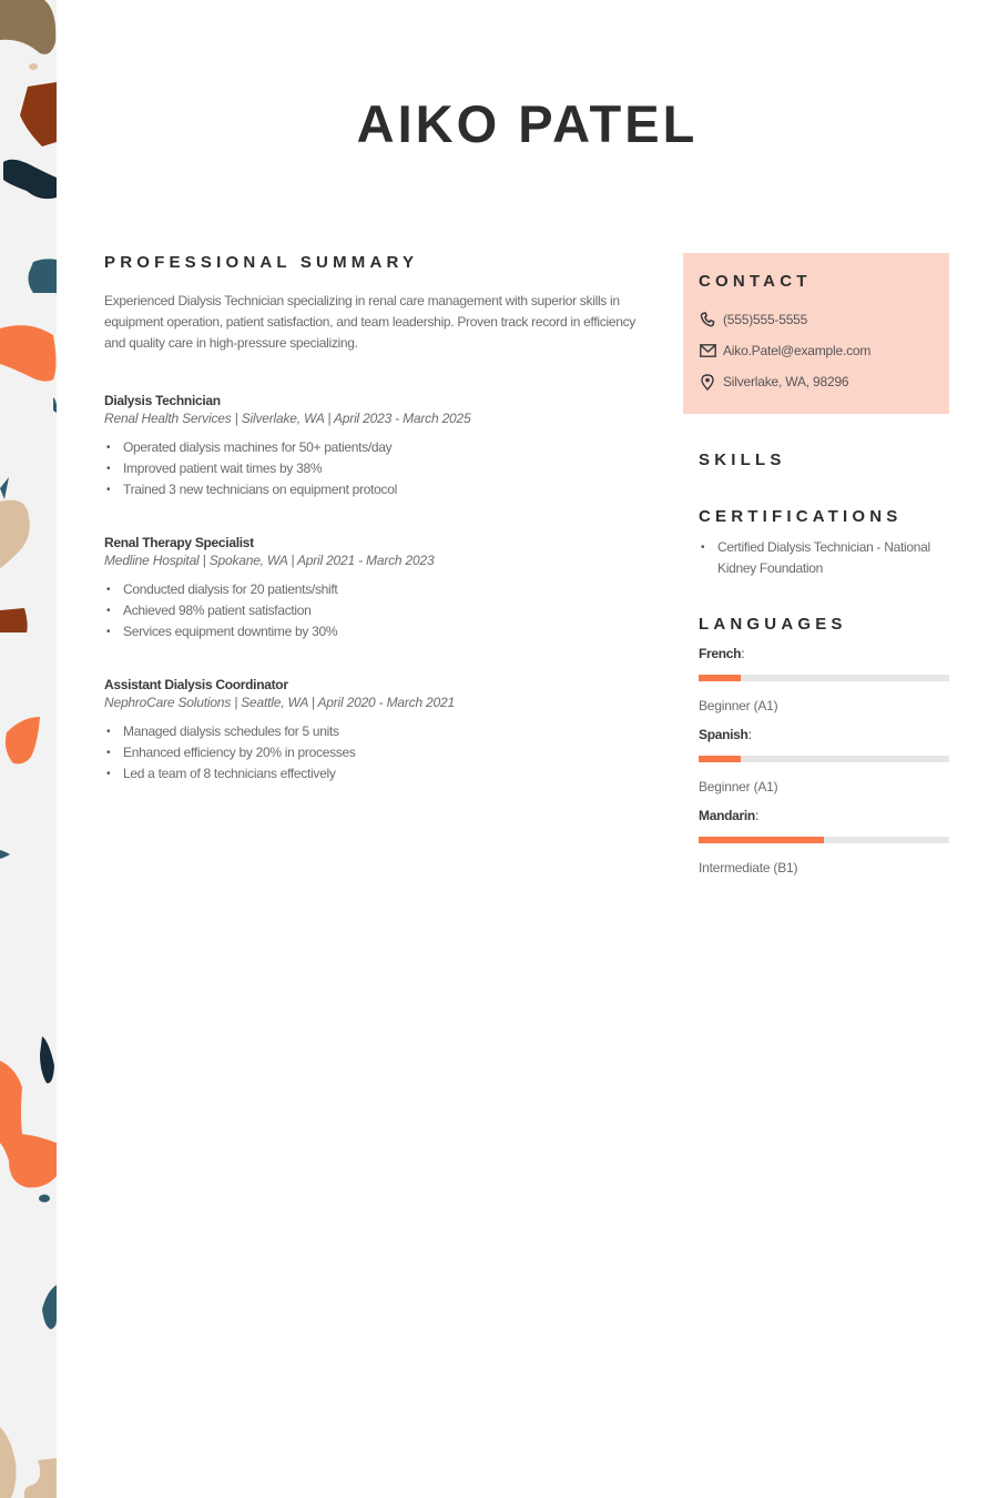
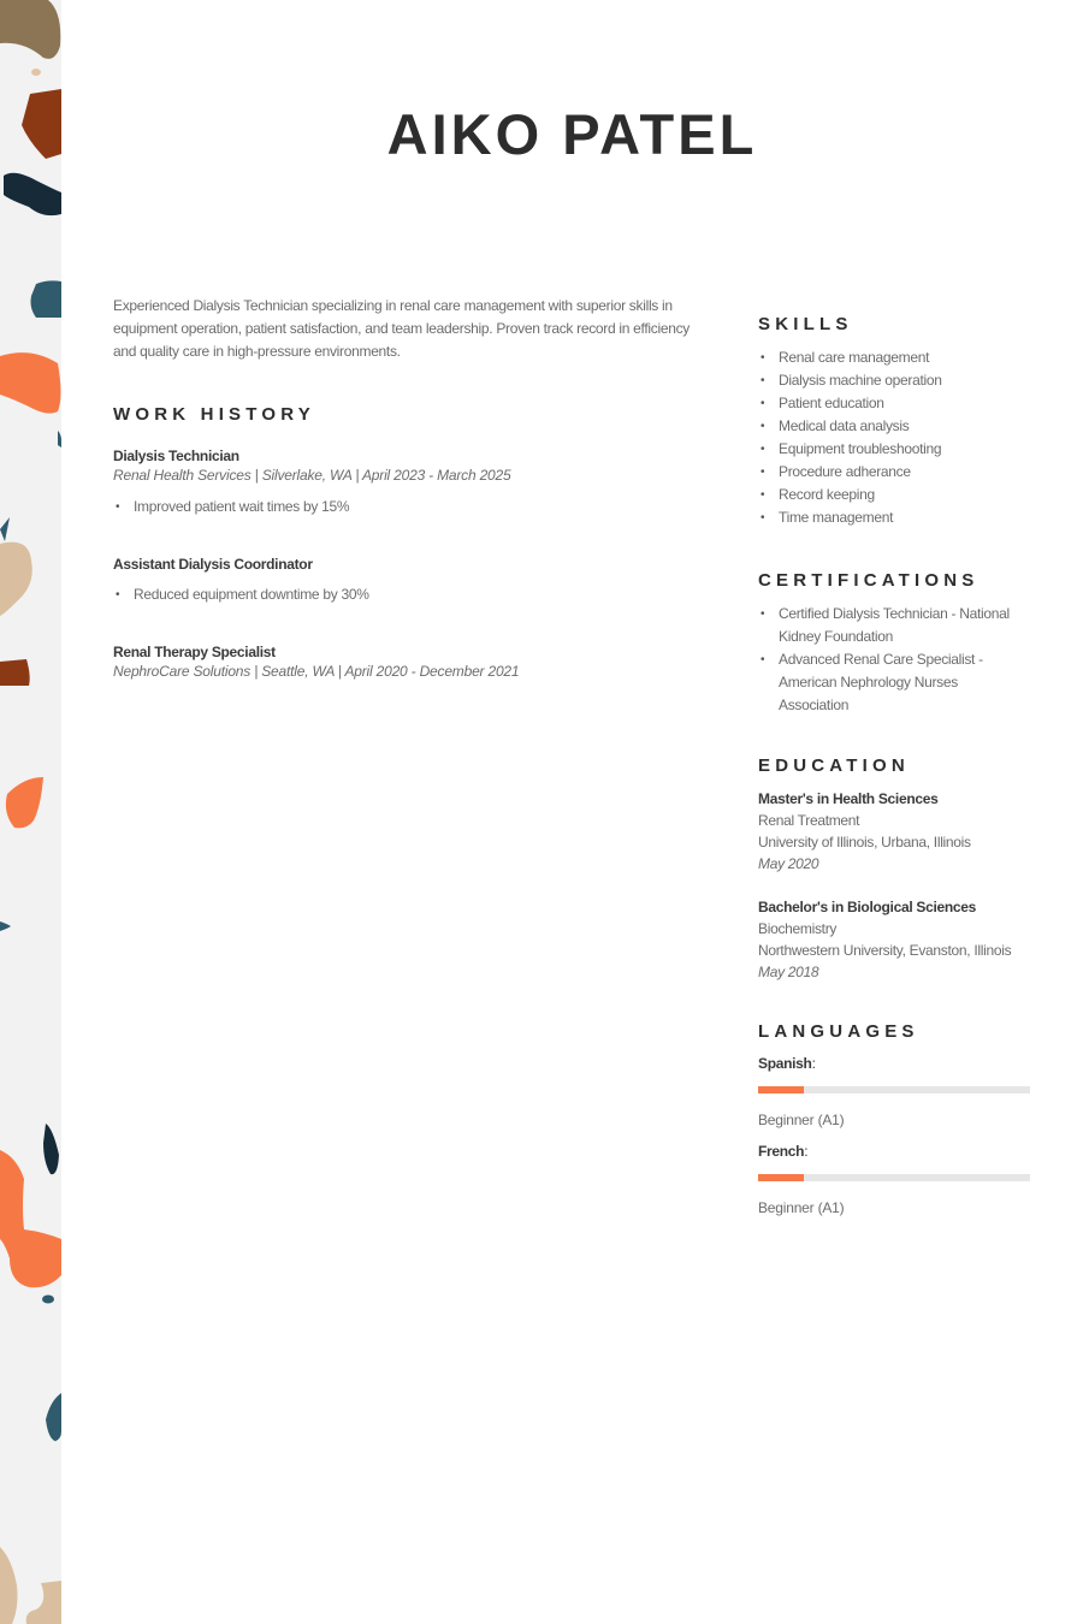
  AIKO PATEL
- PROFESSIONAL SUMMARY
- Experienced Dialysis Technician specializing in renal care management with superior skills in equipment operation, patient satisfaction, and team leadership. Proven track record in efficiency and quality care in high-pressure specializing.
+ Experienced Dialysis Technician specializing in renal care management with superior skills in equipment operation, patient satisfaction, and team leadership. Proven track record in efficiency and quality care in high-pressure environments.
+ WORK HISTORY
  Dialysis Technician
  Renal Health Services | Silverlake, WA | April 2023 - March 2025
- Operated dialysis machines for 50+ patients/day
- Improved patient wait times by 38%
+ Improved patient wait times by 15%
- Trained 3 new technicians on equipment protocol
- Renal Therapy Specialist
+ Assistant Dialysis Coordinator
- Medline Hospital | Spokane, WA | April 2021 - March 2023
- Conducted dialysis for 20 patients/shift
- Achieved 98% patient satisfaction
- Services equipment downtime by 30%
+ Reduced equipment downtime by 30%
- Assistant Dialysis Coordinator
+ Renal Therapy Specialist
- NephroCare Solutions | Seattle, WA | April 2020 - March 2021
+ NephroCare Solutions | Seattle, WA | April 2020 - December 2021
- Managed dialysis schedules for 5 units
- Enhanced efficiency by 20% in processes
- Led a team of 8 technicians effectively
- CONTACT
- (555)555-5555
- Aiko.Patel@example.com
- Silverlake, WA, 98296
  SKILLS
+ Renal care management
+ Dialysis machine operation
+ Patient education
+ Medical data analysis
+ Equipment troubleshooting
+ Procedure adherance
+ Record keeping
+ Time management
  CERTIFICATIONS
  Certified Dialysis Technician - National Kidney Foundation
+ Advanced Renal Care Specialist - American Nephrology Nurses Association
+ EDUCATION
+ Master's in Health Sciences
+ Renal Treatment
+ University of Illinois, Urbana, Illinois
+ May 2020
+ Bachelor's in Biological Sciences
+ Biochemistry
+ Northwestern University, Evanston, Illinois
+ May 2018
  LANGUAGES
- French:
+ Spanish:
  Beginner (A1)
- Spanish:
+ French:
  Beginner (A1)
- Mandarin:
- Intermediate (B1)
